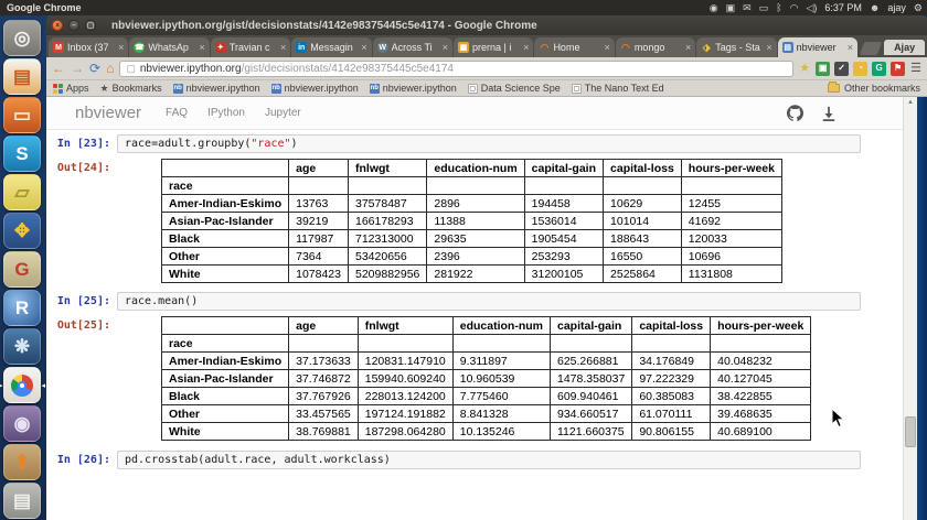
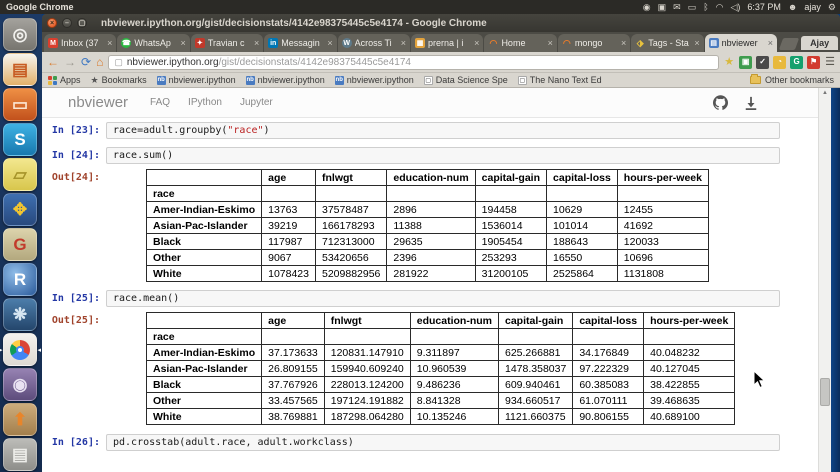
  Google Chrome
  ◉
  ▣
  ✉
  ▭
  ᛒ
  ◠
  ◁)
  6:37 PM
  ☻
  ajay
  ⚙
  ◎
  ▤
  ▭
  S
  ▱
  ✥
  G
  R
  ❋
  ◉
  ⬆
  ▤
  nbviewer.ipython.org/gist/decisionstats/4142e98375445c5e4174 - Google Chrome
  Inbox (37
  ×
  WhatsAp
  ×
  Travian c
  ×
  Messagin
  ×
  Across Ti
  ×
  prerna | i
  ×
  ◠
  Home
  ×
  ◠
  mongo
  ×
  ⬗
  Tags - Sta
  ×
  nbviewer
  ×
  Ajay
  ←
  →
  ⟳
  ⌂
  ▢
  nbviewer.ipython.org/gist/decisionstats/4142e98375445c5e4174
  ★
  ▣
  ✓
  ◔
  G
  ⚑
  ☰
  Apps
  ★
  Bookmarks
  nbviewer.ipython
  nbviewer.ipython
  nbviewer.ipython
  Data Science Spe
  The Nano Text Ed
  Other bookmarks
  nbviewer
  FAQ
  IPython
  Jupyter
  In [23]:
  race=adult.groupby("race")
+ In [24]:
+ race.sum()
  Out[24]:
  	age	fnlwgt	education-num	capital-gain	capital-loss	hours-per-week
  race
  Amer-Indian-Eskimo	13763	37578487	2896	194458	10629	12455
  Asian-Pac-Islander	39219	166178293	11388	1536014	101014	41692
  Black	117987	712313000	29635	1905454	188643	120033
- Other	7364	53420656	2396	253293	16550	10696
+ Other	9067	53420656	2396	253293	16550	10696
  White	1078423	5209882956	281922	31200105	2525864	1131808
  In [25]:
  race.mean()
  Out[25]:
  	age	fnlwgt	education-num	capital-gain	capital-loss	hours-per-week
  race
  Amer-Indian-Eskimo	37.173633	120831.147910	9.311897	625.266881	34.176849	40.048232
- Asian-Pac-Islander	37.746872	159940.609240	10.960539	1478.358037	97.222329	40.127045
+ Asian-Pac-Islander	26.809155	159940.609240	10.960539	1478.358037	97.222329	40.127045
- Black	37.767926	228013.124200	7.775460	609.940461	60.385083	38.422855
+ Black	37.767926	228013.124200	9.486236	609.940461	60.385083	38.422855
  Other	33.457565	197124.191882	8.841328	934.660517	61.070111	39.468635
  White	38.769881	187298.064280	10.135246	1121.660375	90.806155	40.689100
  In [26]:
  pd.crosstab(adult.race, adult.workclass)
